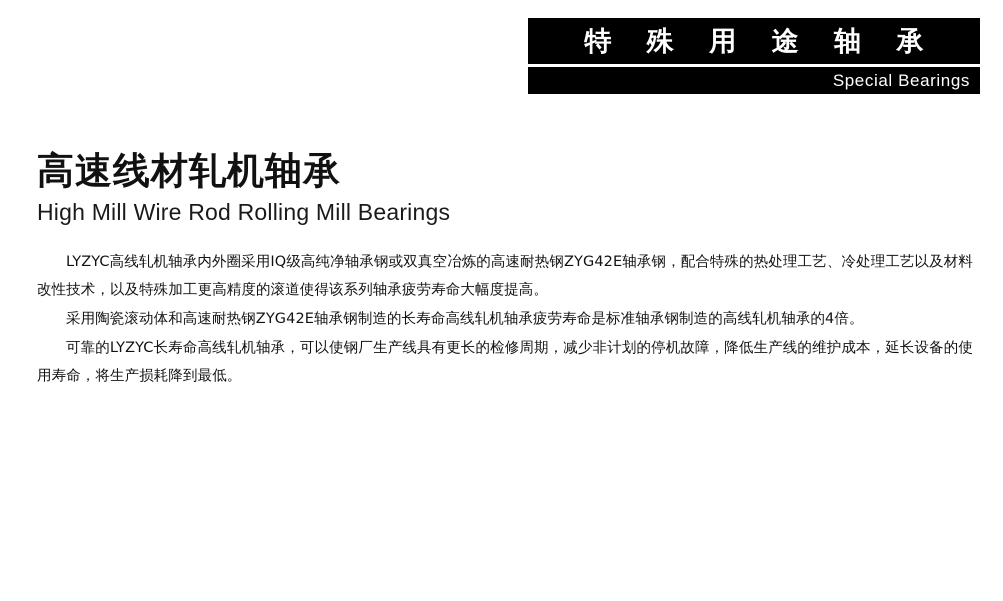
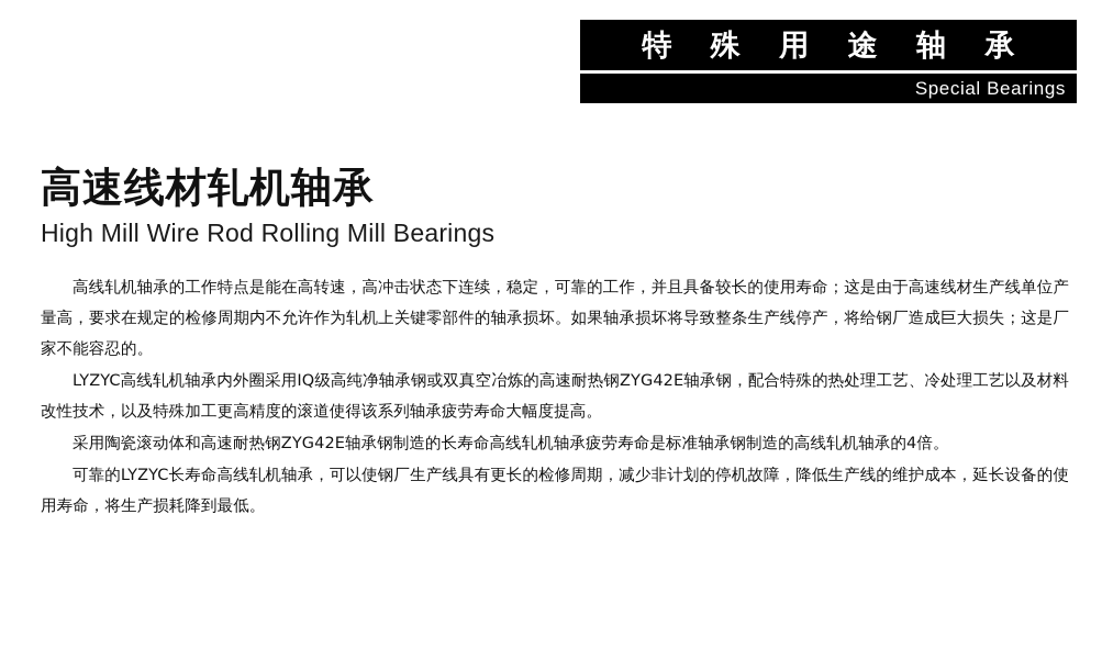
  特 殊 用 途 轴 承
  Special Bearings
  高速线材轧机轴承
  High Mill Wire Rod Rolling Mill Bearings
+ 高线轧机轴承的工作特点是能在高转速，高冲击状态下连续，稳定，可靠的工作，并且具备较长的使用寿命；这是由于高速线材生产线单位产量高，要求在规定的检修周期内不允许作为轧机上关键零部件的轴承损坏。如果轴承损坏将导致整条生产线停产，将给钢厂造成巨大损失；这是厂家不能容忍的。
  LYZYC高线轧机轴承内外圈采用IQ级高纯净轴承钢或双真空冶炼的高速耐热钢ZYG42E轴承钢，配合特殊的热处理工艺、冷处理工艺以及材料改性技术，以及特殊加工更高精度的滚道使得该系列轴承疲劳寿命大幅度提高。
  采用陶瓷滚动体和高速耐热钢ZYG42E轴承钢制造的长寿命高线轧机轴承疲劳寿命是标准轴承钢制造的高线轧机轴承的4倍。
  可靠的LYZYC长寿命高线轧机轴承，可以使钢厂生产线具有更长的检修周期，减少非计划的停机故障，降低生产线的维护成本，延长设备的使用寿命，将生产损耗降到最低。
